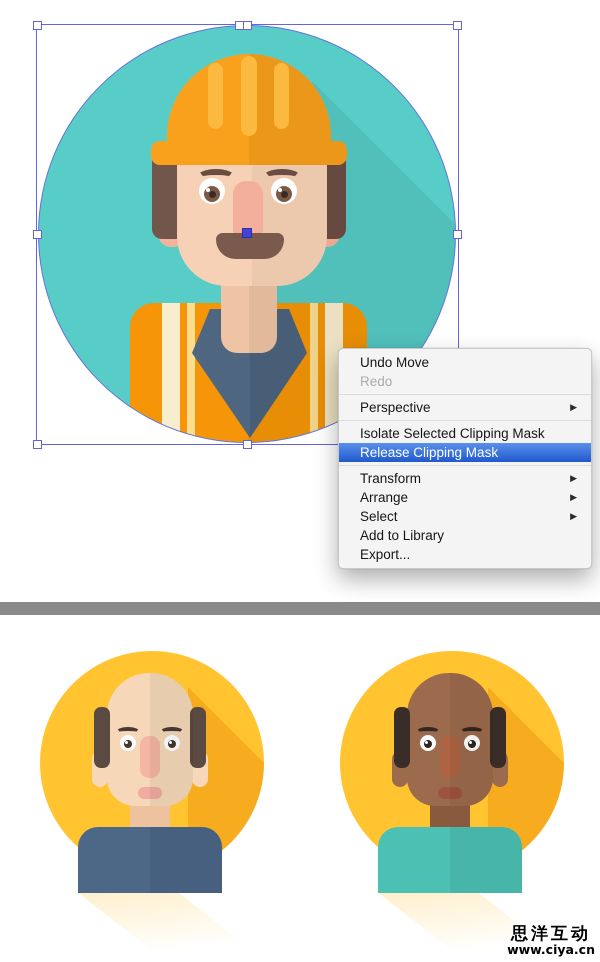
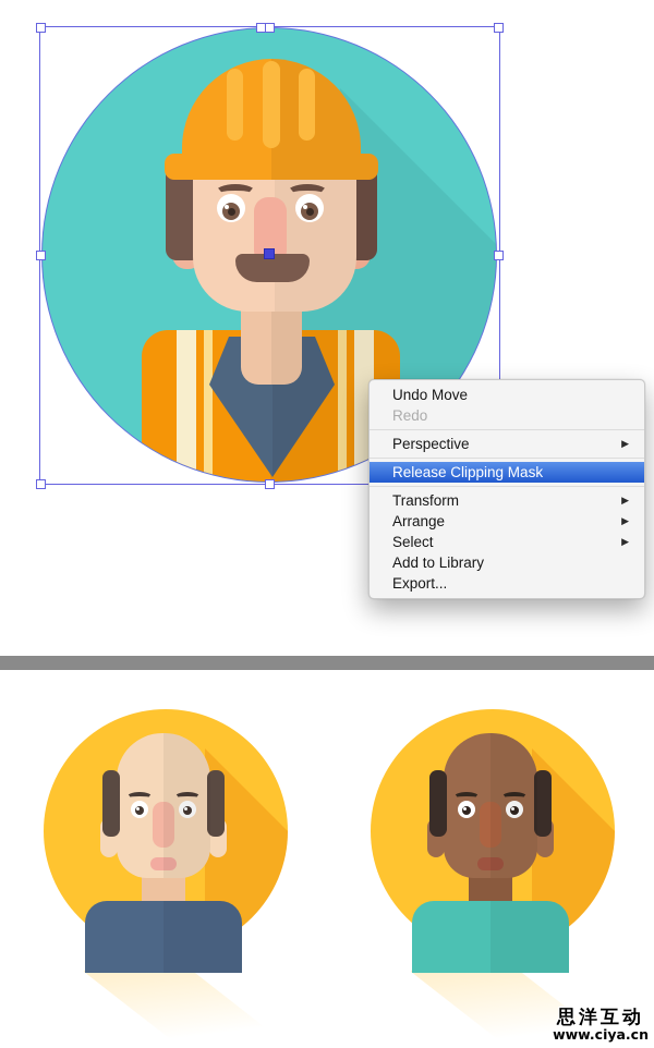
  Undo Move
  Redo
  Perspective
  ▶
- Isolate Selected Clipping Mask
  Release Clipping Mask
  Transform
  ▶
  Arrange
  ▶
  Select
  ▶
  Add to Library
  Export...
  思洋互动
  www.ciya.cn
